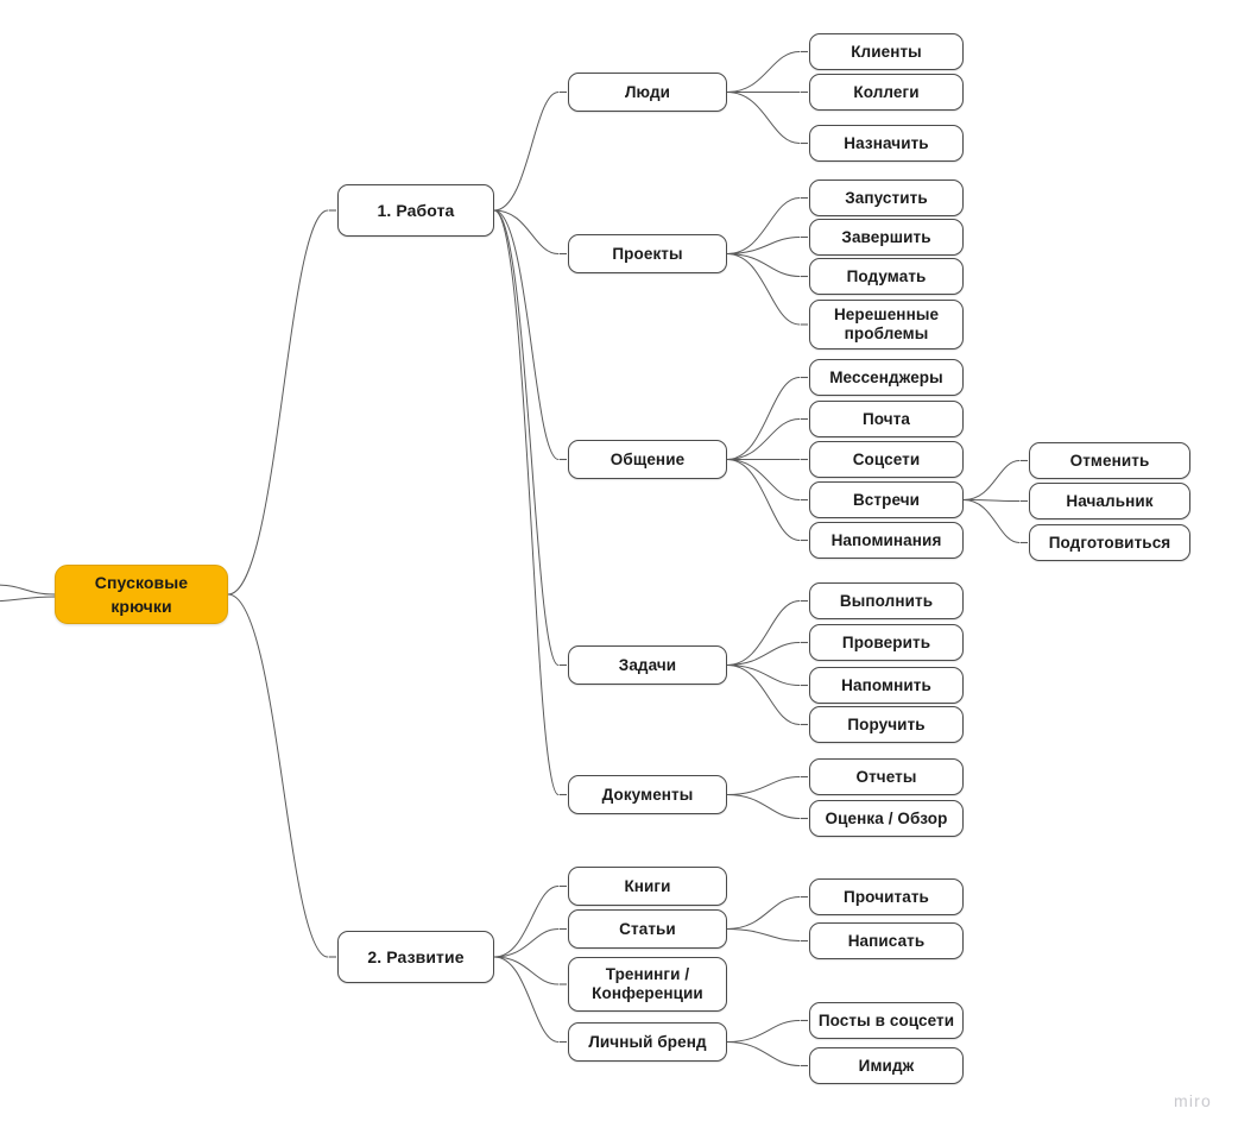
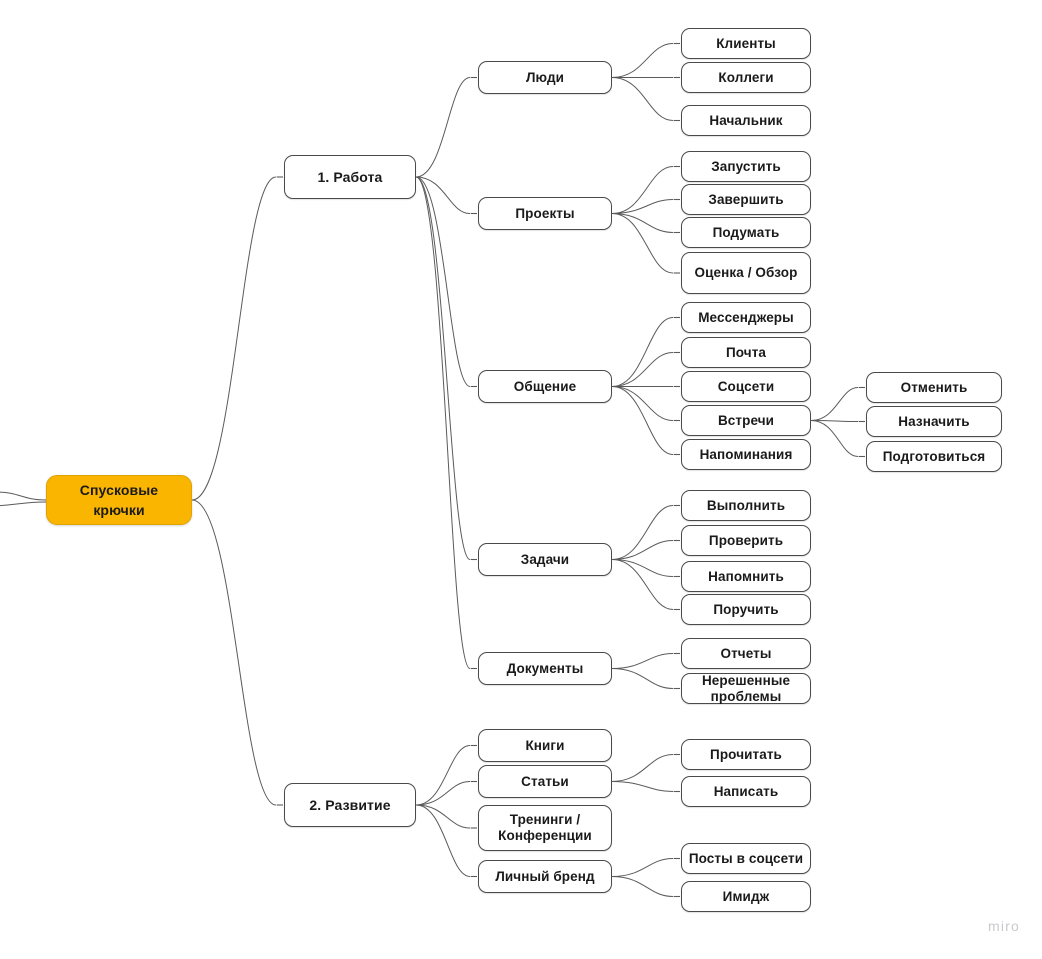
  Спусковые крючки
  1. Работа
  2. Развитие
  Люди
  Проекты
  Общение
  Задачи
  Документы
  Книги
  Статьи
  Тренинги / Конференции
  Личный бренд
  Клиенты
  Коллеги
- Назначить
+ Начальник
  Запустить
  Завершить
  Подумать
- Нерешенные проблемы
+ Оценка / Обзор
  Мессенджеры
  Почта
  Соцсети
  Встречи
  Напоминания
  Выполнить
  Проверить
  Напомнить
  Поручить
  Отчеты
- Оценка / Обзор
+ Нерешенные проблемы
  Отменить
- Начальник
+ Назначить
  Подготовиться
  Прочитать
  Написать
  Посты в соцсети
  Имидж
  miro
